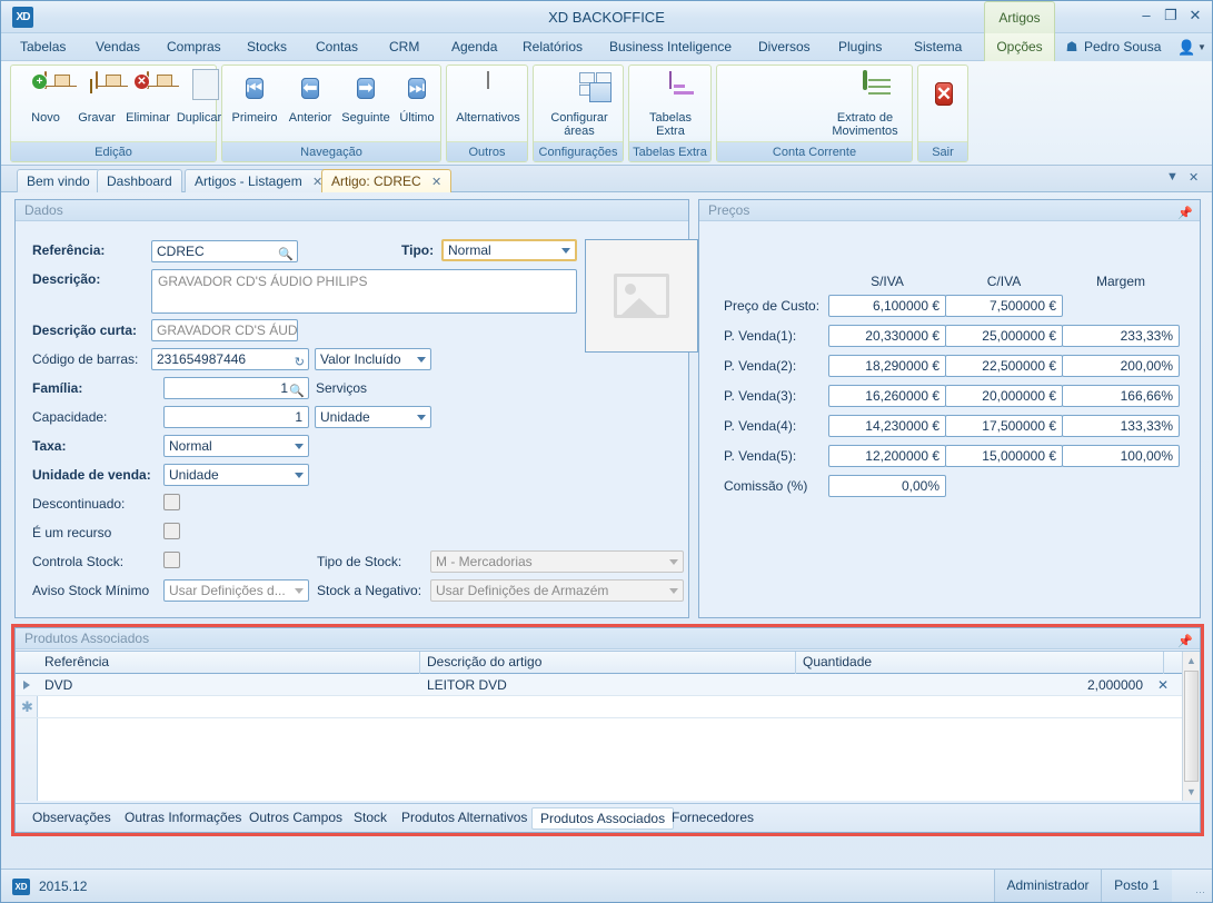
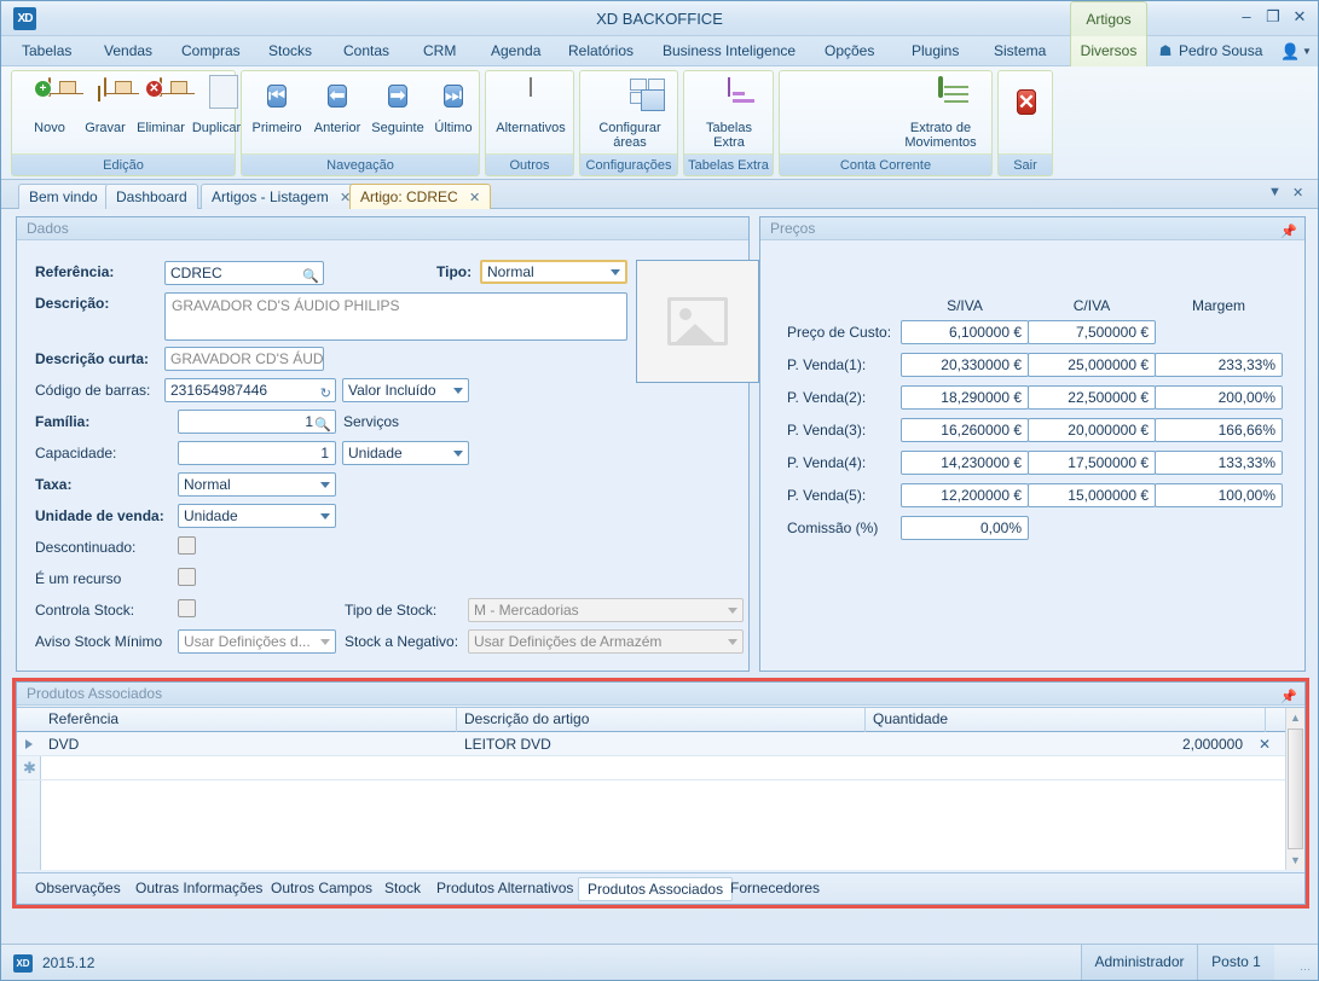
  XD
  XD BACKOFFICE
  Artigos
  –
  ❐
  ✕
  Tabelas
  Vendas
  Compras
  Stocks
  Contas
  CRM
  Agenda
  Relatórios
  Business Inteligence
- Diversos
+ Opções
  Plugins
  Sistema
- Opções
+ Diversos
  ☗
  Pedro Sousa
  👤
  ▼
  +
  Novo
  Gravar
  ✕
  Eliminar
  Duplicar
  Edição
  ⏮
  Primeiro
  ⬅
  Anterior
  ➡
  Seguinte
  ⏭
  Último
  Navegação
  Alternativos
  Outros
  Configurar áreas
  Configurações
  Tabelas Extra
  Tabelas Extra
  Extrato de Movimentos
  Conta Corrente
  ✕
  Sair
  Bem vindo
  Dashboard
  Artigos - Listagem ✕
  Artigo: CDREC ✕
  ▼
  ✕
  Dados
  Referência:
  CDREC
  🔍
  Tipo:
  Normal
  Descrição:
  GRAVADOR CD'S ÁUDIO PHILIPS
  Descrição curta:
  GRAVADOR CD'S ÁUD
  Código de barras:
  231654987446
  ↻
  Valor Incluído
  Família:
  1
  🔍
  Serviços
  Capacidade:
  1
  Unidade
  Taxa:
  Normal
  Unidade de venda:
  Unidade
  Descontinuado:
  É um recurso
  Controla Stock:
  Tipo de Stock:
  M - Mercadorias
  Aviso Stock Mínimo
  Usar Definições d...
  Stock a Negativo:
  Usar Definições de Armazém
  Preços
  📌
  S/IVA
  C/IVA
  Margem
  Preço de Custo:
  6,100000 €
  7,500000 €
  P. Venda(1):
  20,330000 €
  25,000000 €
  233,33%
  P. Venda(2):
  18,290000 €
  22,500000 €
  200,00%
  P. Venda(3):
  16,260000 €
  20,000000 €
  166,66%
  P. Venda(4):
  14,230000 €
  17,500000 €
  133,33%
  P. Venda(5):
  12,200000 €
  15,000000 €
  100,00%
  Comissão (%)
  0,00%
  Produtos Associados
  📌
  Referência
  Descrição do artigo
  Quantidade
  DVD
  LEITOR DVD
  2,000000
  ✕
  ✱
  ▲
  ▼
  Observações
  Outras Informações
  Outros Campos
  Stock
  Produtos Alternativos
  Produtos Associados
  Fornecedores
  XD
  2015.12
  Administrador
  Posto 1
  ⋯
